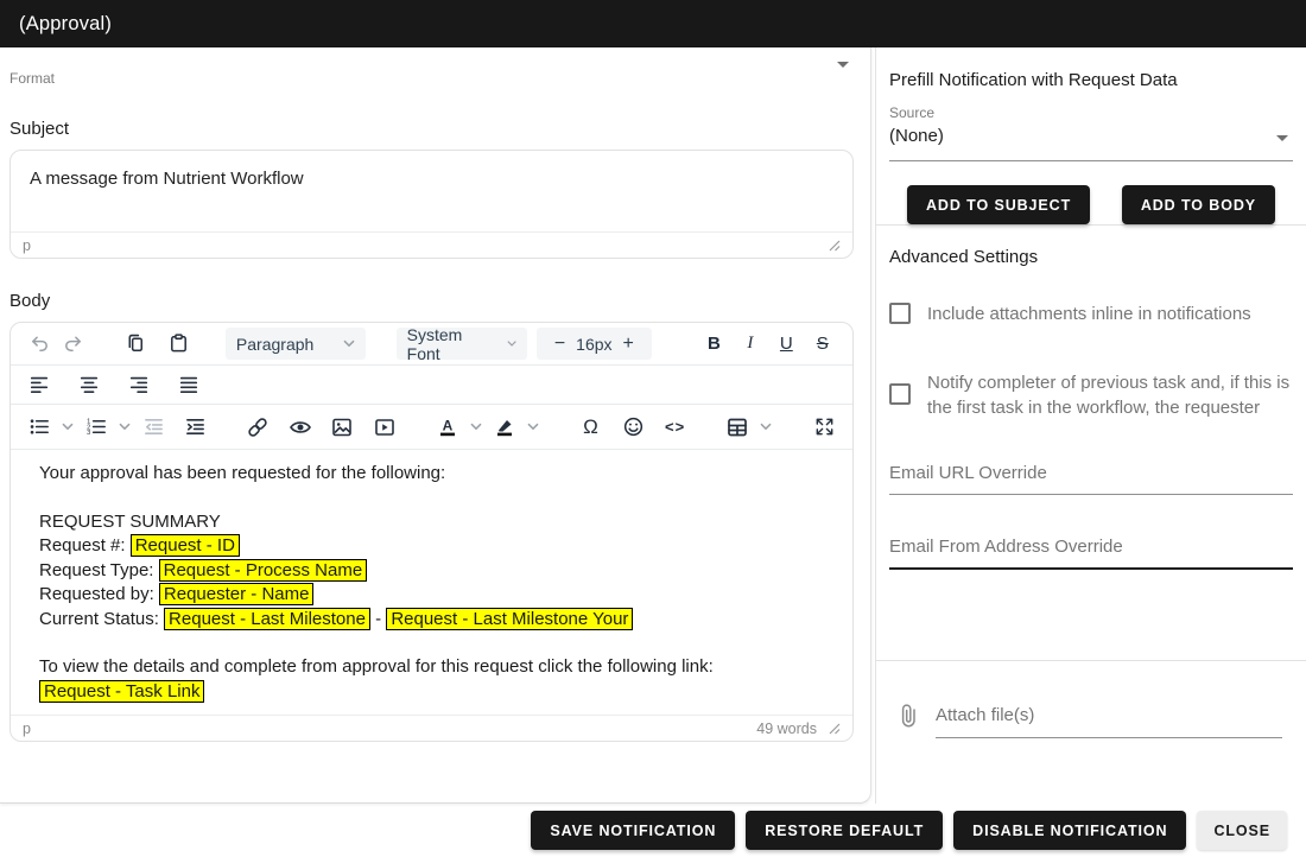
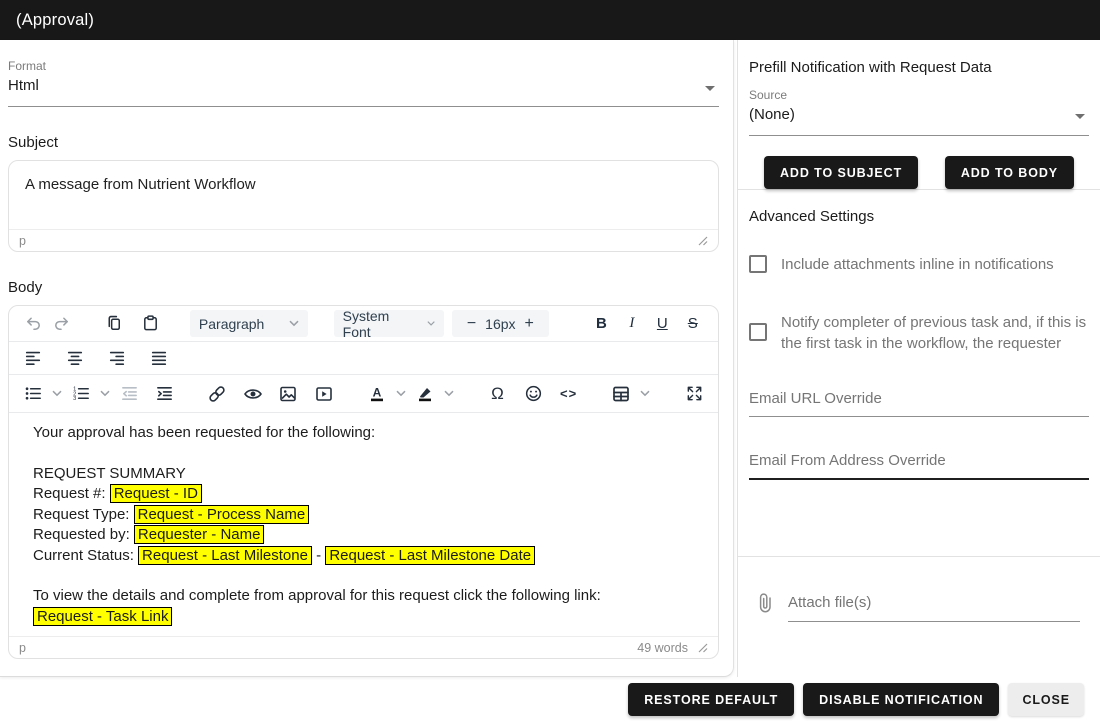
  (Approval)
  Format
+ Html
  Subject
  A message from Nutrient Workflow
  p
  Body
  Paragraph
  System Font
  −
  16px
  +
  B
  I
  U
  S
  A
  Ω
  <>
  Your approval has been requested for the following:
  REQUEST SUMMARY
  Request #: Request - ID
  Request Type: Request - Process Name
  Requested by: Requester - Name
- Current Status: Request - Last Milestone - Request - Last Milestone Your
+ Current Status: Request - Last Milestone - Request - Last Milestone Date
  To view the details and complete from approval for this request click the following link:
  Request - Task Link
  p
  49 words
  Prefill Notification with Request Data
  Source
  (None)
  ADD TO SUBJECT
  ADD TO BODY
  Advanced Settings
  Include attachments inline in notifications
  Notify completer of previous task and, if this is the first task in the workflow, the requester
  Email URL Override Email From Address Override
  Attach file(s)
- SAVE NOTIFICATION
  RESTORE DEFAULT
  DISABLE NOTIFICATION
  CLOSE
